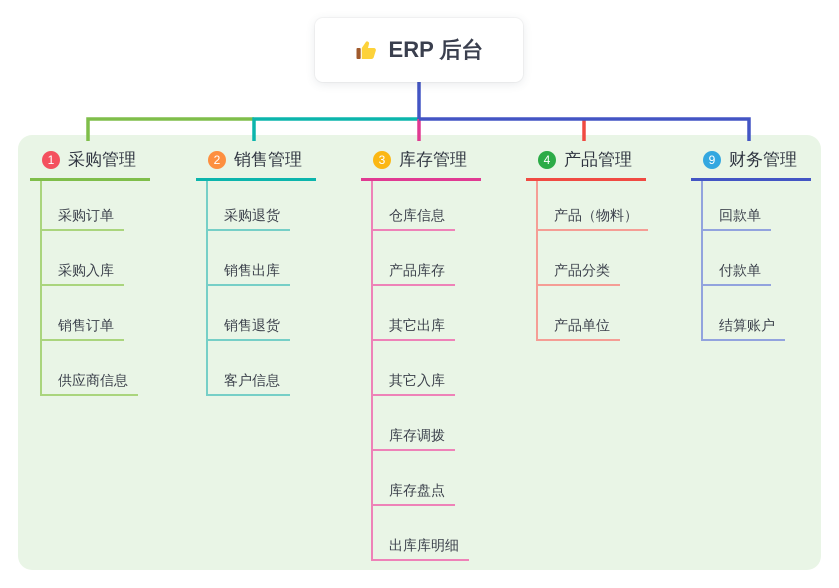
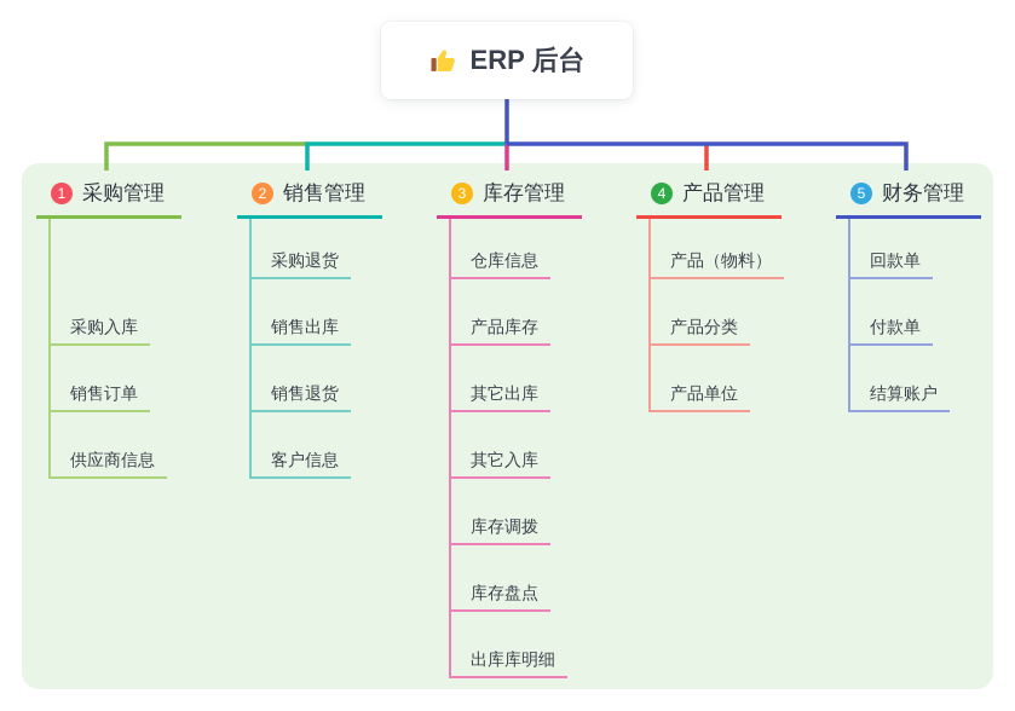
  ERP 后台
  1
  采购管理
- 采购订单
  采购入库
  销售订单
  供应商信息
  2
  销售管理
  采购退货
  销售出库
  销售退货
  客户信息
  3
  库存管理
  仓库信息
  产品库存
  其它出库
  其它入库
  库存调拨
  库存盘点
  出库库明细
  4
  产品管理
  产品（物料）
  产品分类
  产品单位
- 9
+ 5
  财务管理
  回款单
  付款单
  结算账户
